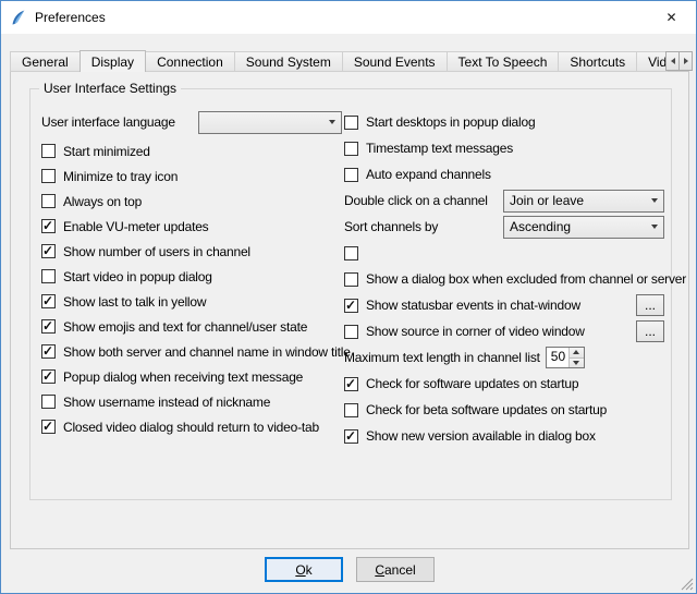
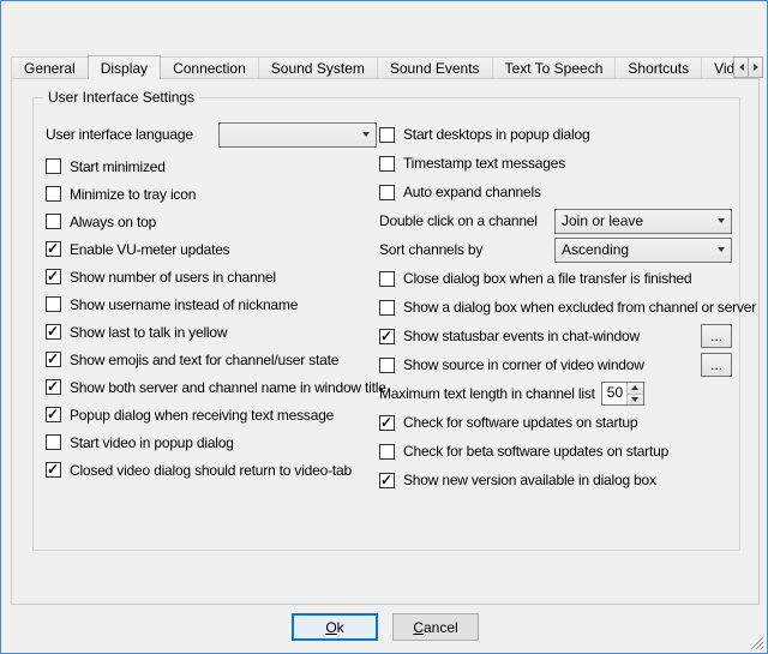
- Preferences
- ✕
  General
  Display
  Connection
  Sound System
  Sound Events
  Text To Speech
  Shortcuts
  User Interface Settings
  User interface language
  Start minimized
  Minimize to tray icon
  Always on top
  Enable VU-meter updates
  Show number of users in channel
- Start video in popup dialog
+ Show username instead of nickname
  Show last to talk in yellow
  Show emojis and text for channel/user state
  Show both server and channel name in window title
  Popup dialog when receiving text message
- Show username instead of nickname
+ Start video in popup dialog
  Closed video dialog should return to video-tab
  Start desktops in popup dialog
  Timestamp text messages
  Auto expand channels
  Double click on a channel
  Join or leave
  Sort channels by
  Ascending
+ Close dialog box when a file transfer is finished
  Show a dialog box when excluded from channel or server
  Show statusbar events in chat-window
  ...
  Show source in corner of video window
  ...
  Maximum text length in channel list
  50
  Check for software updates on startup
  Check for beta software updates on startup
  Show new version available in dialog box
  Ok
  Cancel
